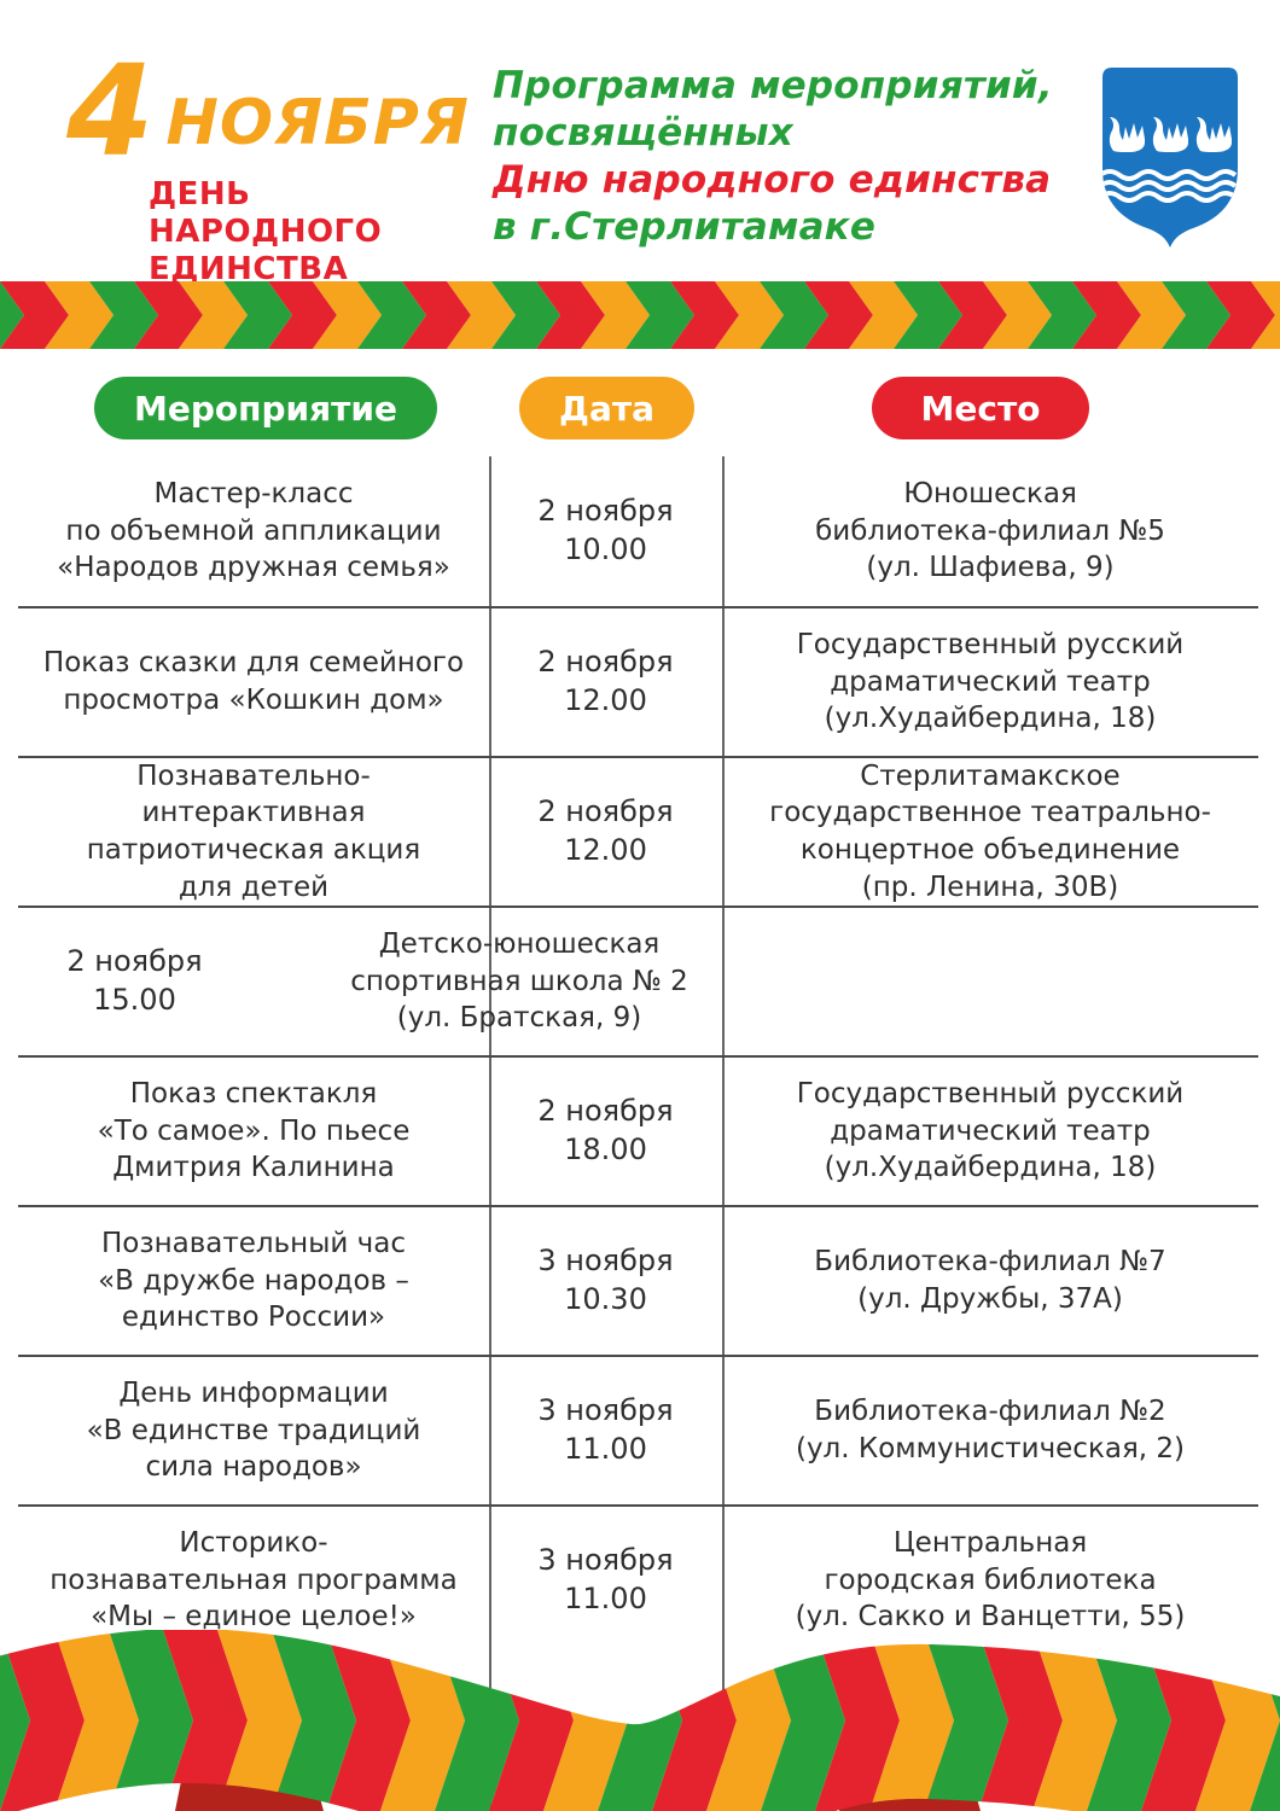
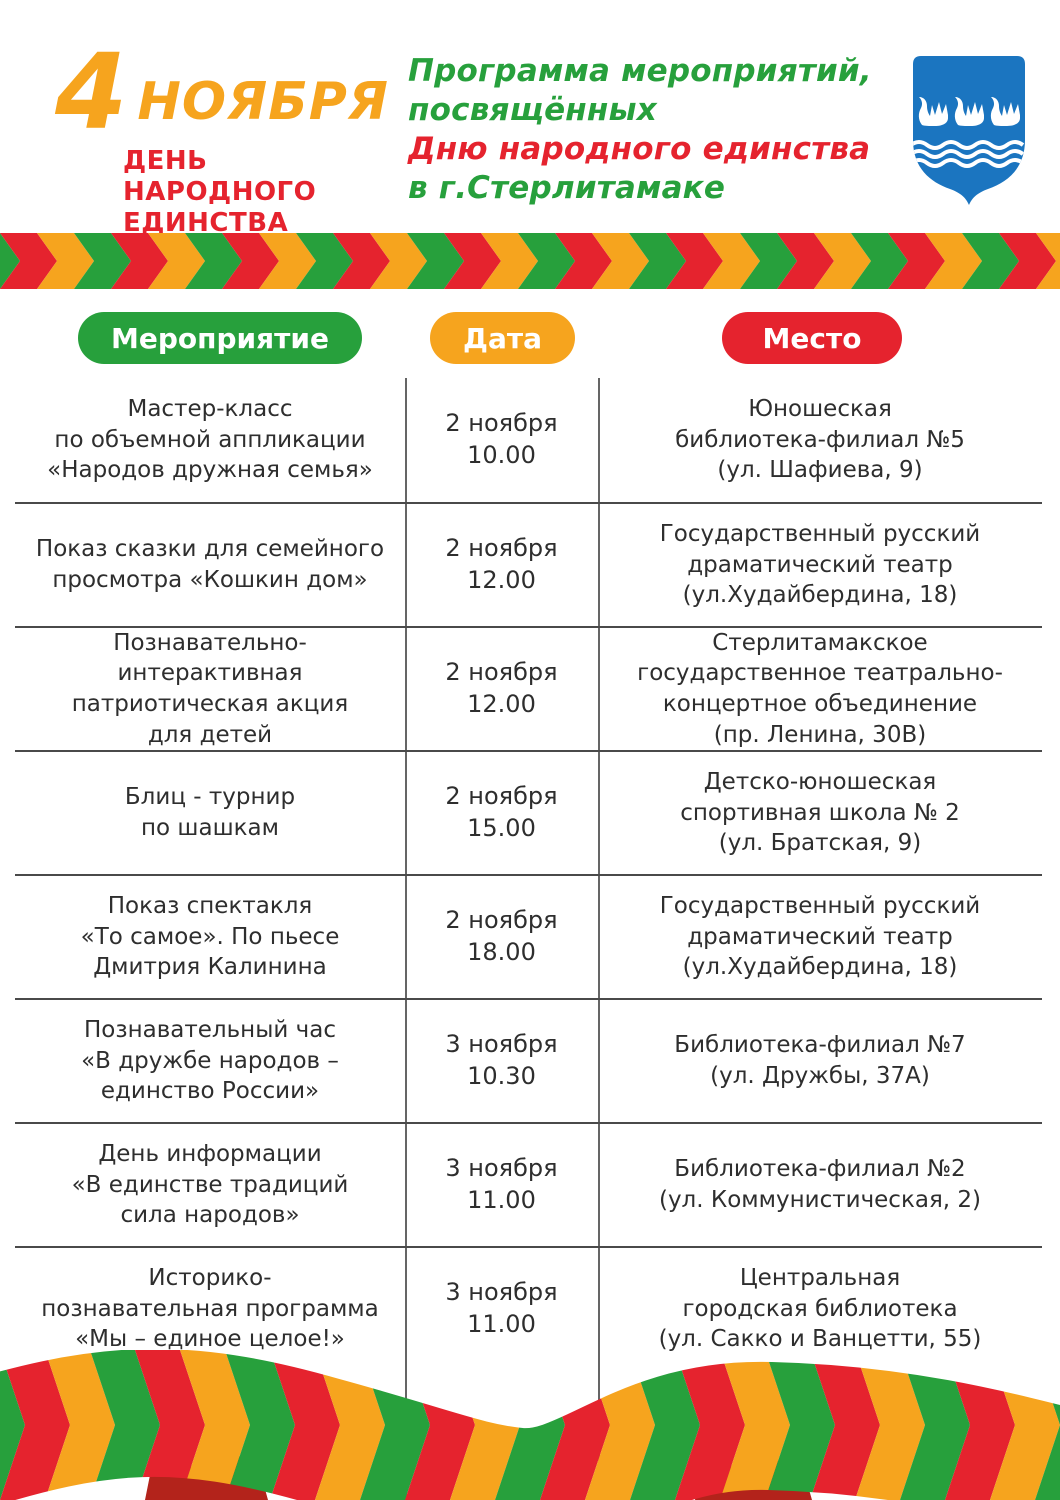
  4
  НОЯБРЯ
  ДЕНЬ НАРОДНОГО
  ЕДИНСТВА
  Программа мероприятий,
  посвящённых
  Дню народного единства
  в г.Стерлитамаке
  Мероприятие
  Дата
  Место
  Мастер-класс
  по объемной аппликации
  «Народов дружная семья»
  2 ноября
  10.00
  Юношеская
  библиотека-филиал №5
  (ул. Шафиева, 9)
  Показ сказки для семейного
  просмотра «Кошкин дом»
  2 ноября
  12.00
  Государственный русский
  драматический театр
  (ул.Худайбердина, 18)
  Познавательно-
  интерактивная
  патриотическая акция
  для детей
  2 ноября
  12.00
  Стерлитамакское
  государственное театрально-
  концертное объединение
  (пр. Ленина, 30В)
+ Блиц - турнир
+ по шашкам
  2 ноября
  15.00
  Детско-юношеская
  спортивная школа № 2
  (ул. Братская, 9)
  Показ спектакля
  «То самое». По пьесе
  Дмитрия Калинина
  2 ноября
  18.00
  Государственный русский
  драматический театр
  (ул.Худайбердина, 18)
  Познавательный час
  «В дружбе народов –
  единство России»
  3 ноября
  10.30
  Библиотека-филиал №7
  (ул. Дружбы, 37А)
  День информации
  «В единстве традиций
  сила народов»
  3 ноября
  11.00
  Библиотека-филиал №2
  (ул. Коммунистическая, 2)
  Историко-
  познавательная программа
  «Мы – единое целое!»
  3 ноября
  11.00
  Центральная
  городская библиотека
  (ул. Сакко и Ванцетти, 55)
